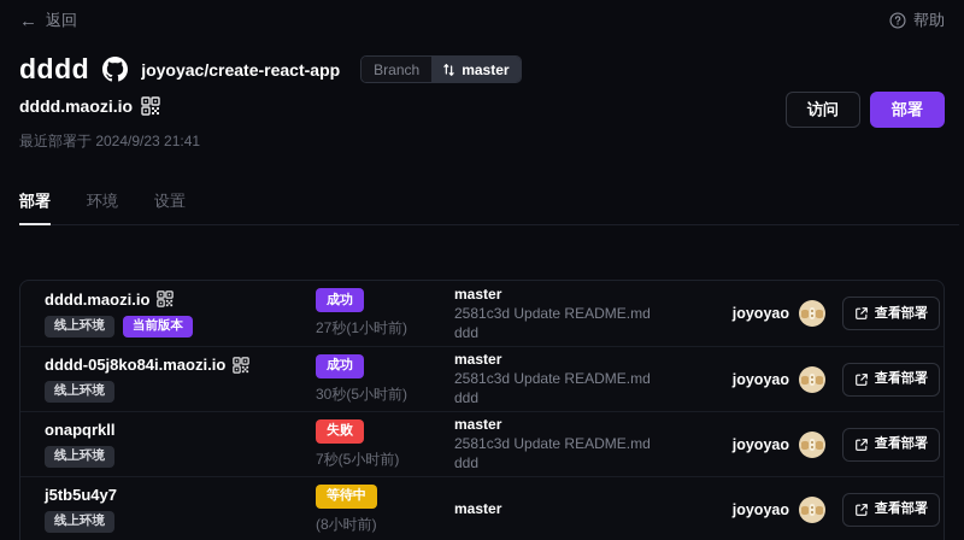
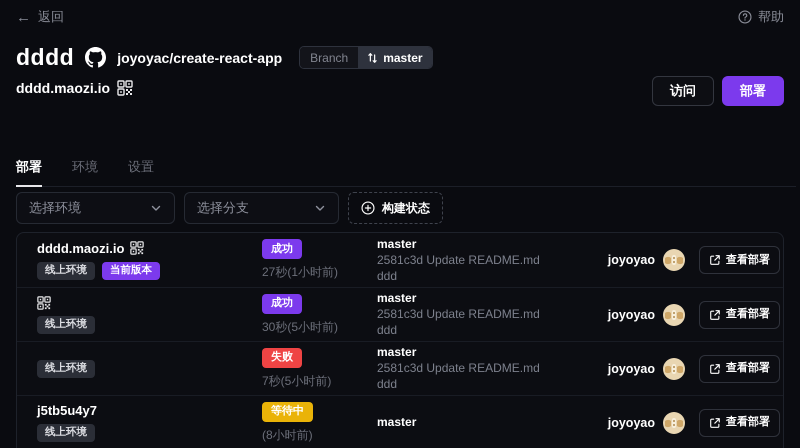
  ←
  返回
  帮助
  dddd
  joyoyac/create-react-app
  Branch
  master
  dddd.maozi.io
- 最近部署于 2024/9/23 21:41
  访问
  部署
  部署
  环境
  设置
+ 选择环境
+ 选择分支
+ 构建状态
  dddd.maozi.io
  线上环境
  当前版本
  成功
  27秒(1小时前)
  master
  2581c3d Update README.md
  ddd
  joyoyao
  查看部署
- dddd-05j8ko84i.maozi.io
  线上环境
  成功
  30秒(5小时前)
  master
  2581c3d Update README.md
  ddd
  joyoyao
  查看部署
- onapqrkll
  线上环境
  失败
  7秒(5小时前)
  master
  2581c3d Update README.md
  ddd
  joyoyao
  查看部署
  j5tb5u4y7
  线上环境
  等待中
  (8小时前)
  master
  joyoyao
  查看部署
